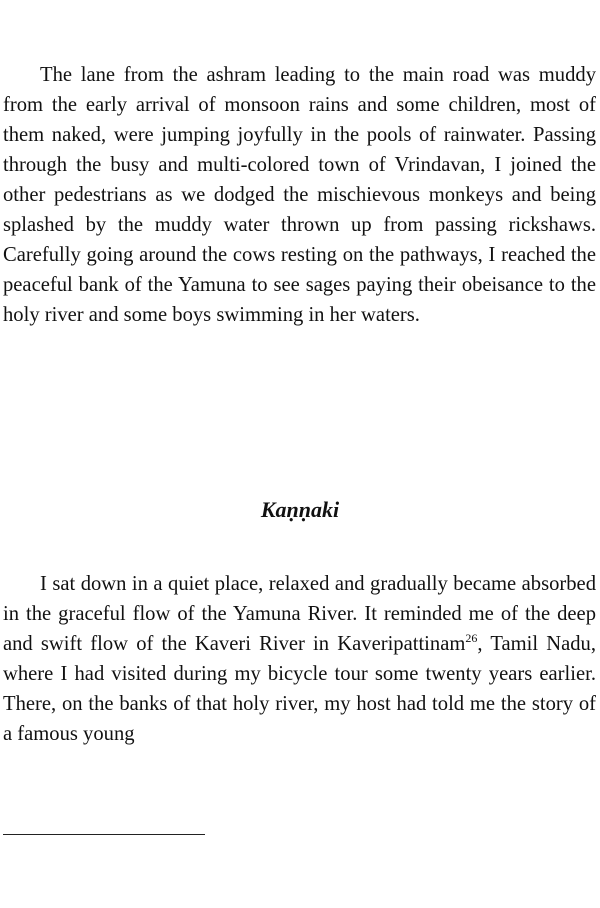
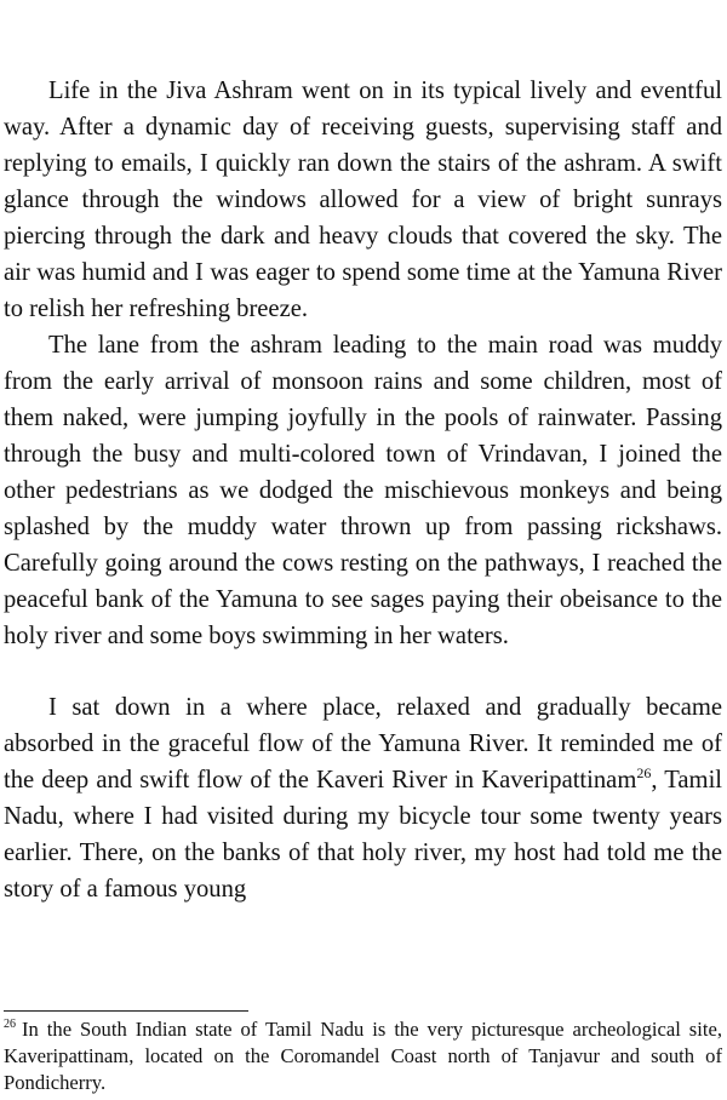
+ Life in the Jiva Ashram went on in its typical lively and eventful way. After a dynamic day of receiving guests, supervising staff and replying to emails, I quickly ran down the stairs of the ashram. A swift glance through the windows allowed for a view of bright sunrays piercing through the dark and heavy clouds that covered the sky. The air was humid and I was eager to spend some time at the Yamuna River to relish her refreshing breeze.
  The lane from the ashram leading to the main road was muddy from the early arrival of monsoon rains and some children, most of them naked, were jumping joyfully in the pools of rainwater. Passing through the busy and multi-colored town of Vrindavan, I joined the other pedestrians as we dodged the mischievous monkeys and being splashed by the muddy water thrown up from passing rickshaws. Carefully going around the cows resting on the pathways, I reached the peaceful bank of the Yamuna to see sages paying their obeisance to the holy river and some boys swimming in her waters.
- Kaṇṇaki
- I sat down in a quiet place, relaxed and gradually became absorbed in the graceful flow of the Yamuna River. It reminded me of the deep and swift flow of the Kaveri River in Kaveripattinam26, Tamil Nadu, where I had visited during my bicycle tour some twenty years earlier. There, on the banks of that holy river, my host had told me the story of a famous young
+ I sat down in a where place, relaxed and gradually became absorbed in the graceful flow of the Yamuna River. It reminded me of the deep and swift flow of the Kaveri River in Kaveripattinam26, Tamil Nadu, where I had visited during my bicycle tour some twenty years earlier. There, on the banks of that holy river, my host had told me the story of a famous young
+ 26 In the South Indian state of Tamil Nadu is the very picturesque archeological site, Kaveripattinam, located on the Coromandel Coast north of Tanjavur and south of Pondicherry.
